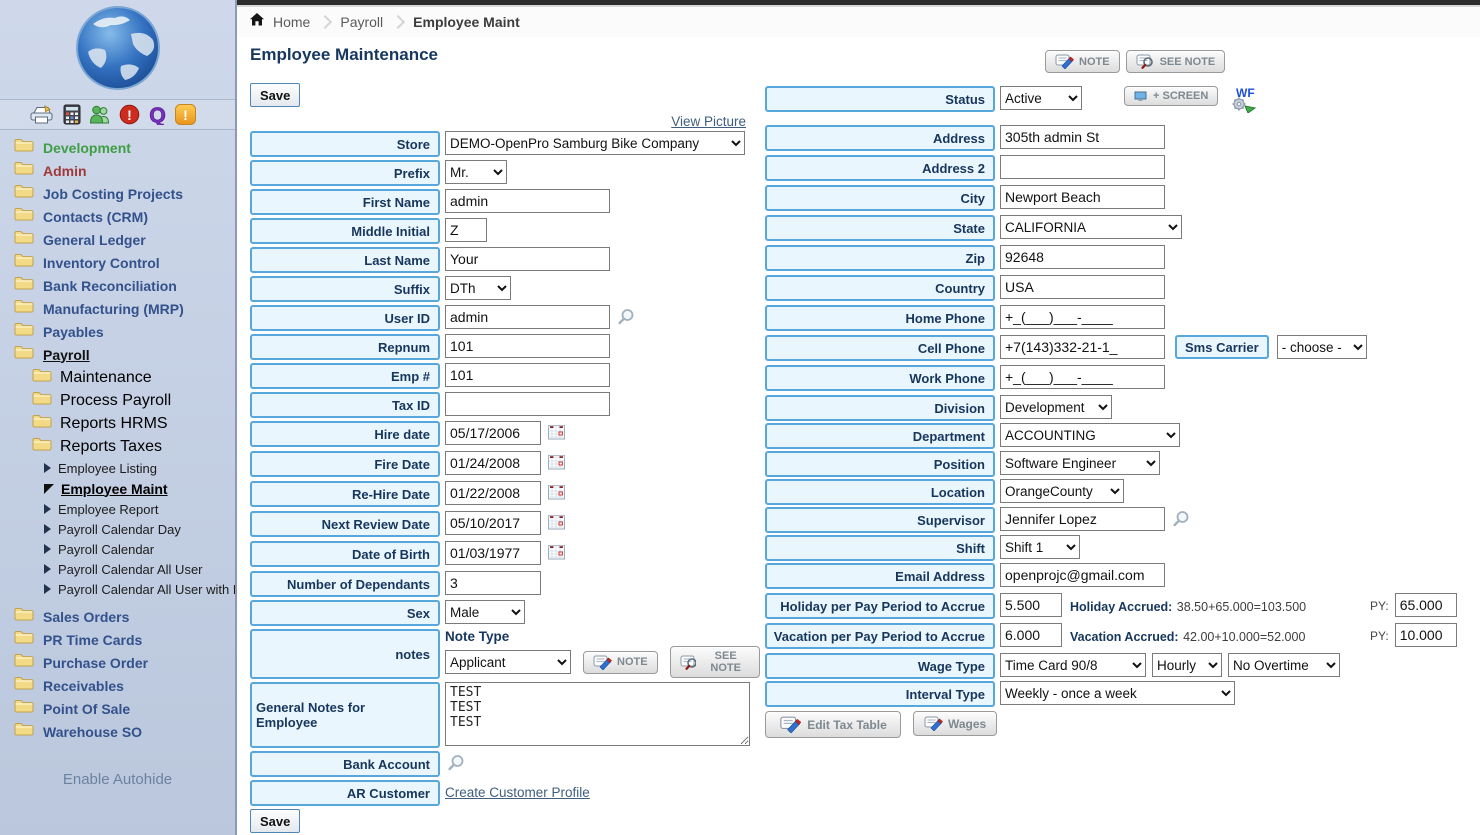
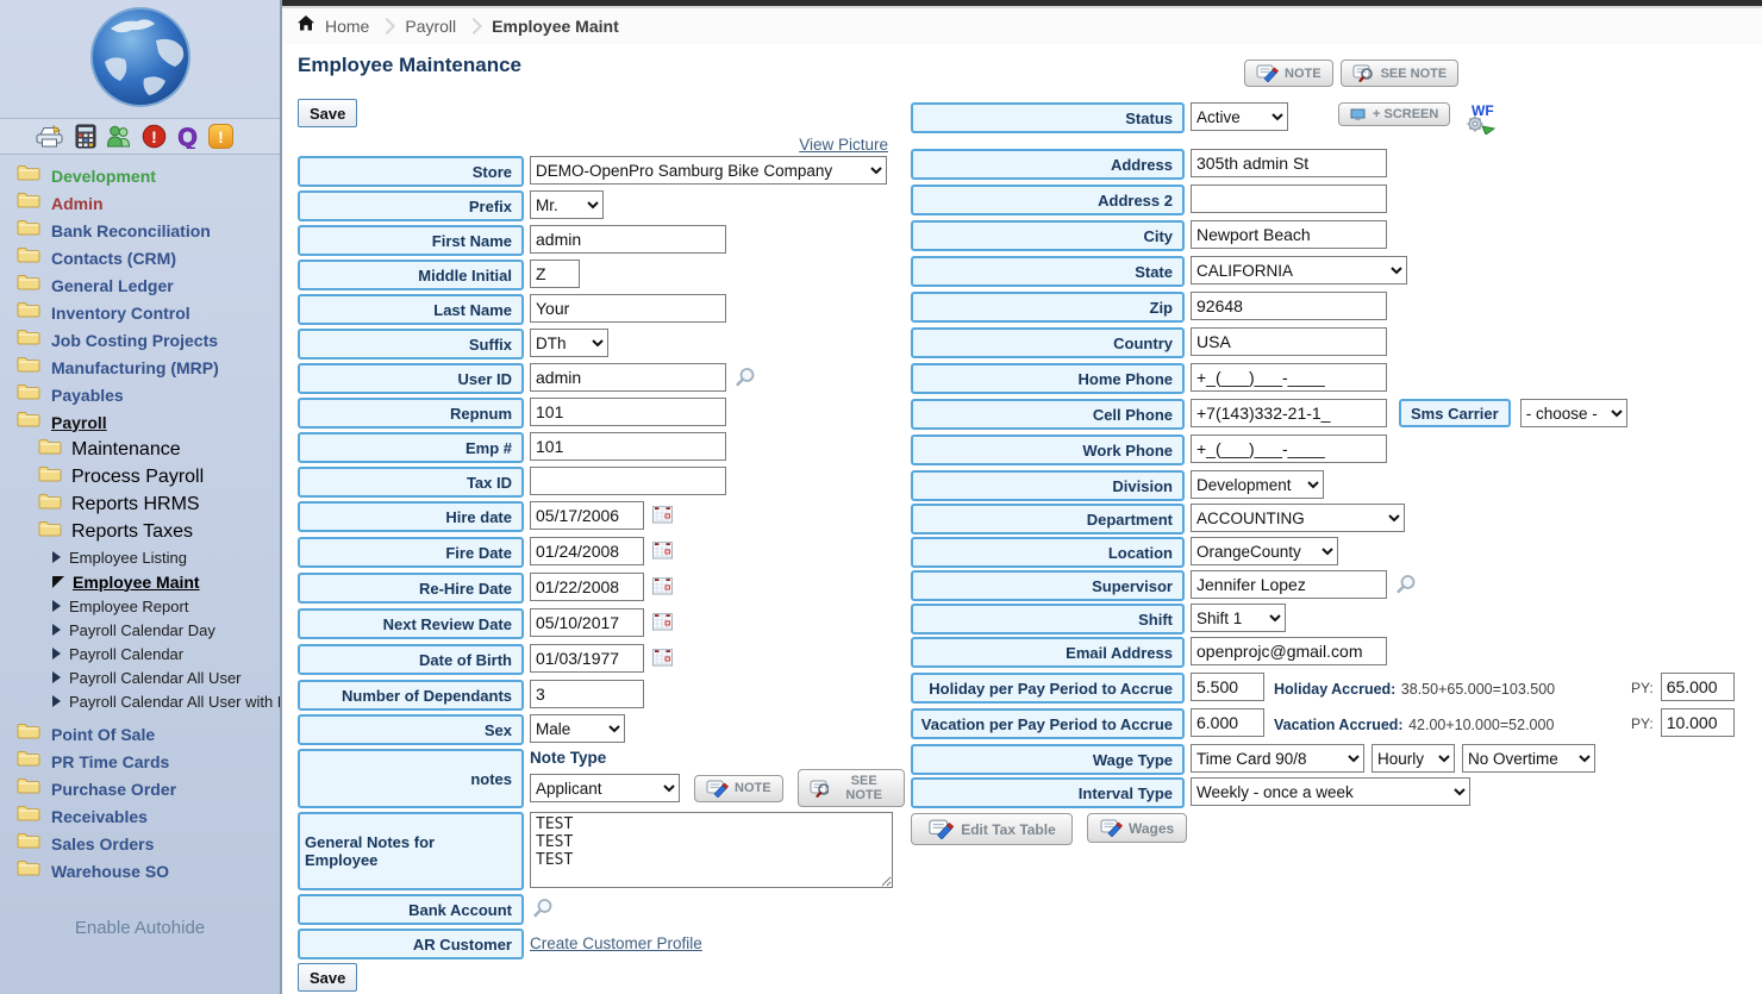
  !
  Q
  !
  Development
  Admin
- Job Costing Projects
+ Bank Reconciliation
  Contacts (CRM)
  General Ledger
  Inventory Control
- Bank Reconciliation
+ Job Costing Projects
  Manufacturing (MRP)
  Payables
  Payroll
  Maintenance
  Process Payroll
  Reports HRMS
  Reports Taxes
  Employee Listing
  Employee Maint
  Employee Report
  Payroll Calendar Day
  Payroll Calendar
  Payroll Calendar All User
  Payroll Calendar All User with
- Sales Orders
+ Point Of Sale
  PR Time Cards
  Purchase Order
  Receivables
- Point Of Sale
+ Sales Orders
  Warehouse SO
  Enable Autohide
  Home
  Payroll
  Employee Maint
  Employee Maintenance
  NOTE
  SEE NOTE
  Save
  View Picture
  Store
  DEMO-OpenPro Samburg Bike Company
  Prefix
  Mr.
  First Name
  admin
  Middle Initial
  Z
  Last Name
  Your
  Suffix
  DTh
  User ID
  admin
  Repnum
  101
  Emp #
  101
  Tax ID
  Hire date
  05/17/2006
  Fire Date
  01/24/2008
  Re-Hire Date
  01/22/2008
  Next Review Date
  05/10/2017
  Date of Birth
  01/03/1977
  Number of Dependants
  3
  Sex
  Male
  notes
  Note Type
  Applicant
  NOTE
  SEE NOTE
  General Notes for Employee
  TEST
  TEST
  TEST
  Bank Account
  AR Customer
  Create Customer Profile
  Save
  Status
  Active
  + SCREEN
  WF
  Address
  305th admin St
  Address 2
  City
  Newport Beach
  State
  CALIFORNIA
  Zip
  92648
  Country
  USA
  Home Phone
  +_(___)___-____
  Cell Phone
  +7(143)332-21-1_
  Sms Carrier
  - choose -
  Work Phone
  +_(___)___-____
  Division
  Development
  Department
  ACCOUNTING
- Position
- Software Engineer
  Location
  OrangeCounty
  Supervisor
  Jennifer Lopez
  Shift
  Shift 1
  Email Address
  openprojc@gmail.com
  Holiday per Pay Period to Accrue
  5.500
  Holiday Accrued: 38.50+65.000=103.500
  PY:
  65.000
  Vacation per Pay Period to Accrue
  6.000
  Vacation Accrued: 42.00+10.000=52.000
  PY:
  10.000
  Wage Type
  Time Card 90/8
  Hourly
  No Overtime
  Interval Type
  Weekly - once a week
  Edit Tax Table
  Wages
